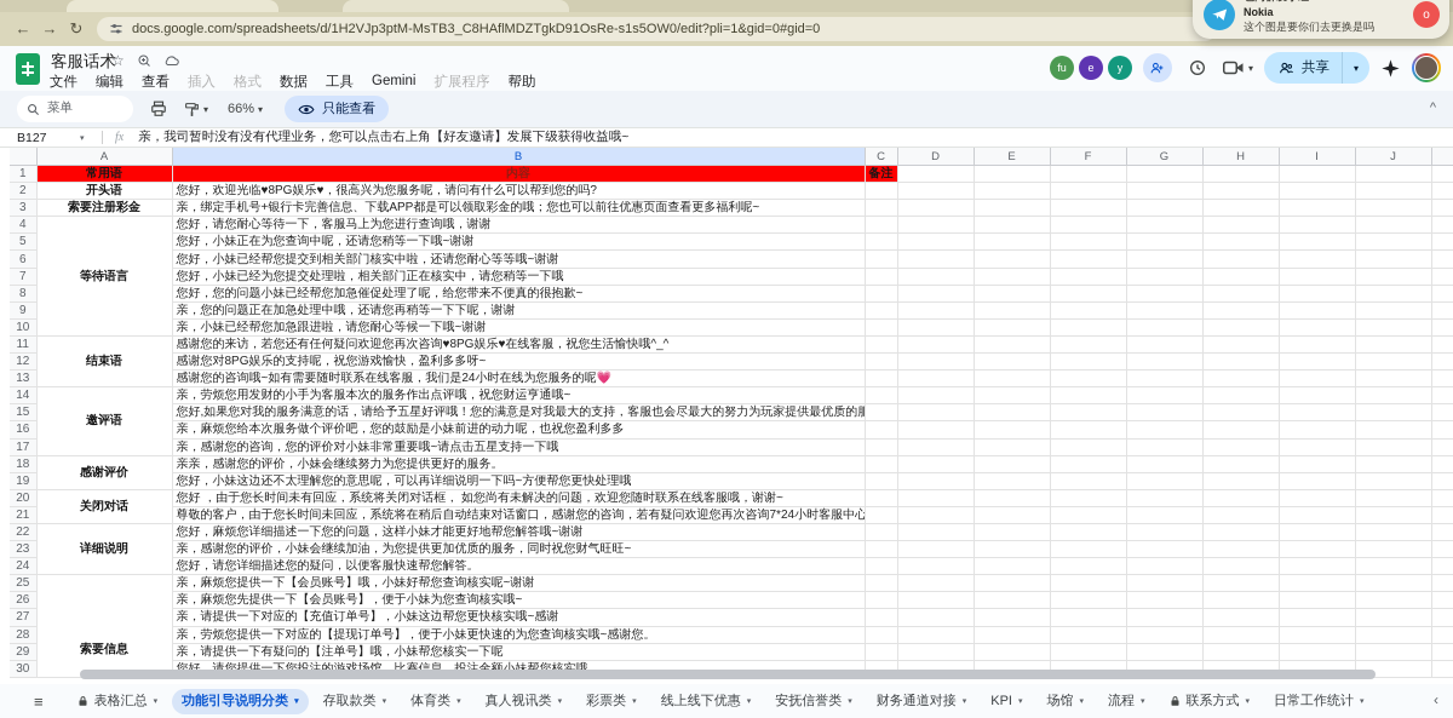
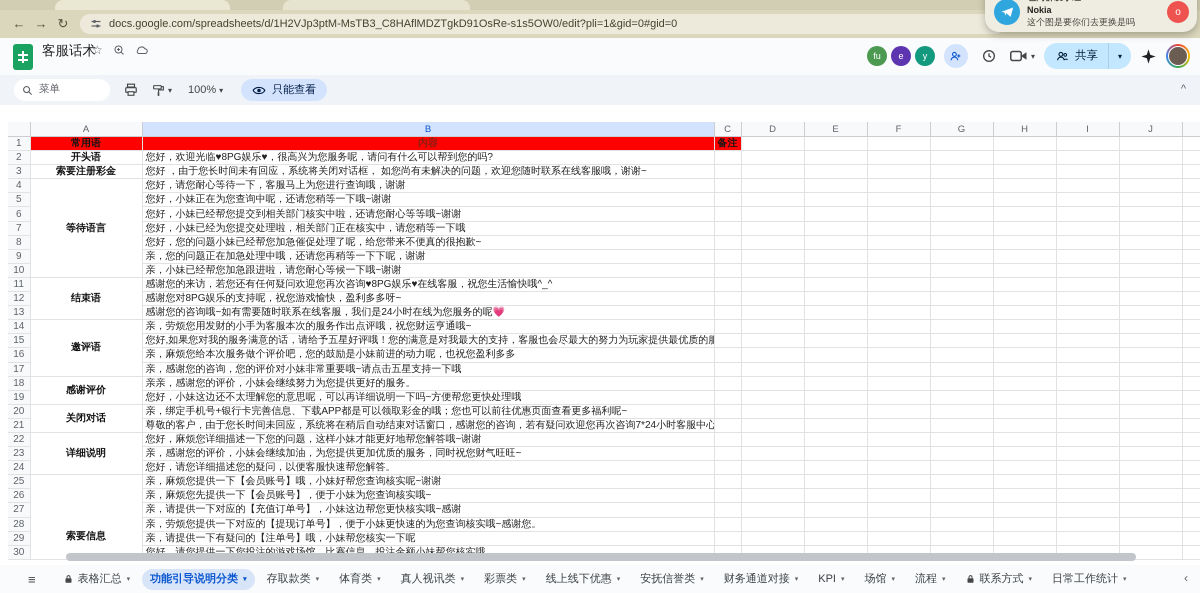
  ←
  →
  ↻
  docs.google.com/spreadsheets/d/1H2VJp3ptM-MsTB3_C8HAflMDZTgkD91OsRe-s1s5OW0/edit?pli=1&gid=0#gid=0
  Nokia
  这个图是要你们去更换是吗
  o
  客服话术
  ☆
- 文件
- 编辑
- 查看
- 插入
- 格式
- 数据
- 工具
- Gemini
- 扩展程序
- 帮助
  fu
  e
  y
  ▾
  共享
  ▾
  菜单
  ▾
- 66%
+ 100%
  ▾
  只能查看
  ^
- B127
- fx
- 亲，我司暂时没有没有代理业务，您可以点击右上角【好友邀请】发展下级获得收益哦~
  	A	B	C	D	E	F	G	H	I	J
  1	常用语	内容	备注
  2	开头语	您好，欢迎光临♥8PG娱乐♥，很高兴为您服务呢，请问有什么可以帮到您的吗?
- 3	索要注册彩金	亲，绑定手机号+银行卡完善信息、下载APP都是可以领取彩金的哦；您也可以前往优惠页面查看更多福利呢~
+ 3	索要注册彩金	您好 ，由于您长时间未有回应，系统将关闭对话框， 如您尚有未解决的问题，欢迎您随时联系在线客服哦，谢谢~
  4	等待语言	您好，请您耐心等待一下，客服马上为您进行查询哦，谢谢
  5	您好，小妹正在为您查询中呢，还请您稍等一下哦~谢谢
  6	您好，小妹已经帮您提交到相关部门核实中啦，还请您耐心等等哦~谢谢
  7	您好，小妹已经为您提交处理啦，相关部门正在核实中，请您稍等一下哦
  8	您好，您的问题小妹已经帮您加急催促处理了呢，给您带来不便真的很抱歉~
  9	亲，您的问题正在加急处理中哦，还请您再稍等一下下呢，谢谢
  10	亲，小妹已经帮您加急跟进啦，请您耐心等候一下哦~谢谢
  11	结束语	感谢您的来访，若您还有任何疑问欢迎您再次咨询♥8PG娱乐♥在线客服，祝您生活愉快哦^_^
  12	感谢您对8PG娱乐的支持呢，祝您游戏愉快，盈利多多呀~
  13	感谢您的咨询哦~如有需要随时联系在线客服，我们是24小时在线为您服务的呢💗
  14	邀评语	亲，劳烦您用发财的小手为客服本次的服务作出点评哦，祝您财运亨通哦~
  15	您好,如果您对我的服务满意的话，请给予五星好评哦！您的满意是对我最大的支持，客服也会尽最大的努力为玩家提供最优质的服
  16	亲，麻烦您给本次服务做个评价吧，您的鼓励是小妹前进的动力呢，也祝您盈利多多
  17	亲，感谢您的咨询，您的评价对小妹非常重要哦~请点击五星支持一下哦
  18	感谢评价	亲亲，感谢您的评价，小妹会继续努力为您提供更好的服务。
  19	您好，小妹这边还不太理解您的意思呢，可以再详细说明一下吗~方便帮您更快处理哦
- 20	关闭对话	您好 ，由于您长时间未有回应，系统将关闭对话框， 如您尚有未解决的问题，欢迎您随时联系在线客服哦，谢谢~
+ 20	关闭对话	亲，绑定手机号+银行卡完善信息、下载APP都是可以领取彩金的哦；您也可以前往优惠页面查看更多福利呢~
  21	尊敬的客户，由于您长时间未回应，系统将在稍后自动结束对话窗口，感谢您的咨询，若有疑问欢迎您再次咨询7*24小时客服中心
  22	详细说明	您好，麻烦您详细描述一下您的问题，这样小妹才能更好地帮您解答哦~谢谢
  23	亲，感谢您的评价，小妹会继续加油，为您提供更加优质的服务，同时祝您财气旺旺~
  24	您好，请您详细描述您的疑问，以便客服快速帮您解答。
  25	索要信息	亲，麻烦您提供一下【会员账号】哦，小妹好帮您查询核实呢~谢谢
  26	亲，麻烦您先提供一下【会员账号】，便于小妹为您查询核实哦~
  27	亲，请提供一下对应的【充值订单号】，小妹这边帮您更快核实哦~感谢
  28	亲，劳烦您提供一下对应的【提现订单号】，便于小妹更快速的为您查询核实哦~感谢您。
  29	亲，请提供一下有疑问的【注单号】哦，小妹帮您核实一下呢
  ≡
  表格汇总
  功能引导说明分类
  存取款类
  体育类
  真人视讯类
  彩票类
  线上线下优惠
  安抚信誉类
  财务通道对接
  KPI
  场馆
  流程
  联系方式
  日常工作统计
  ‹
